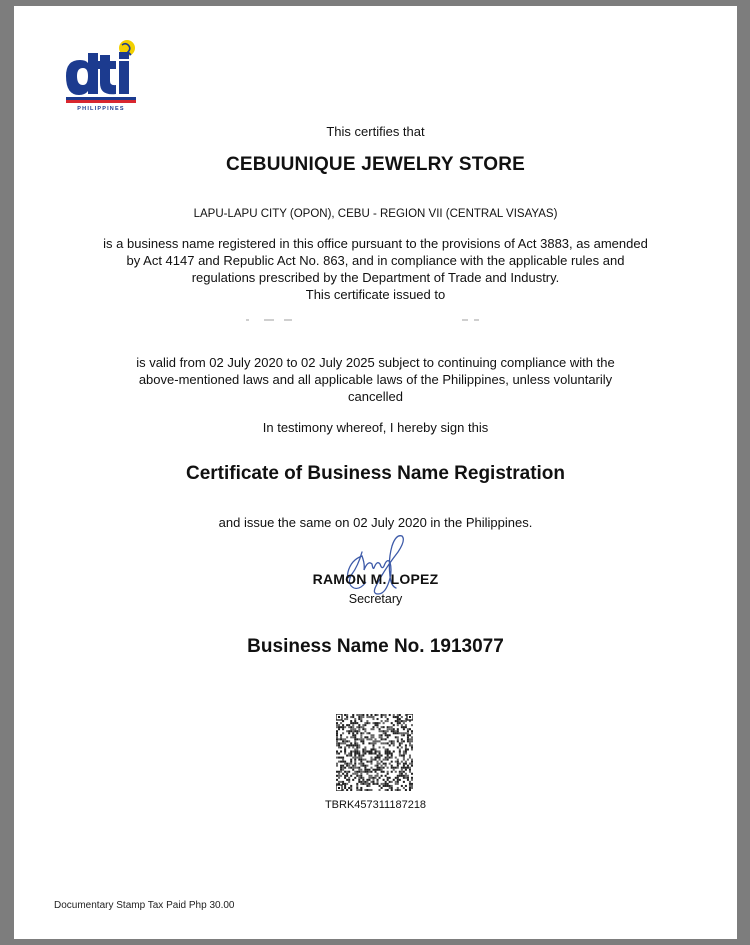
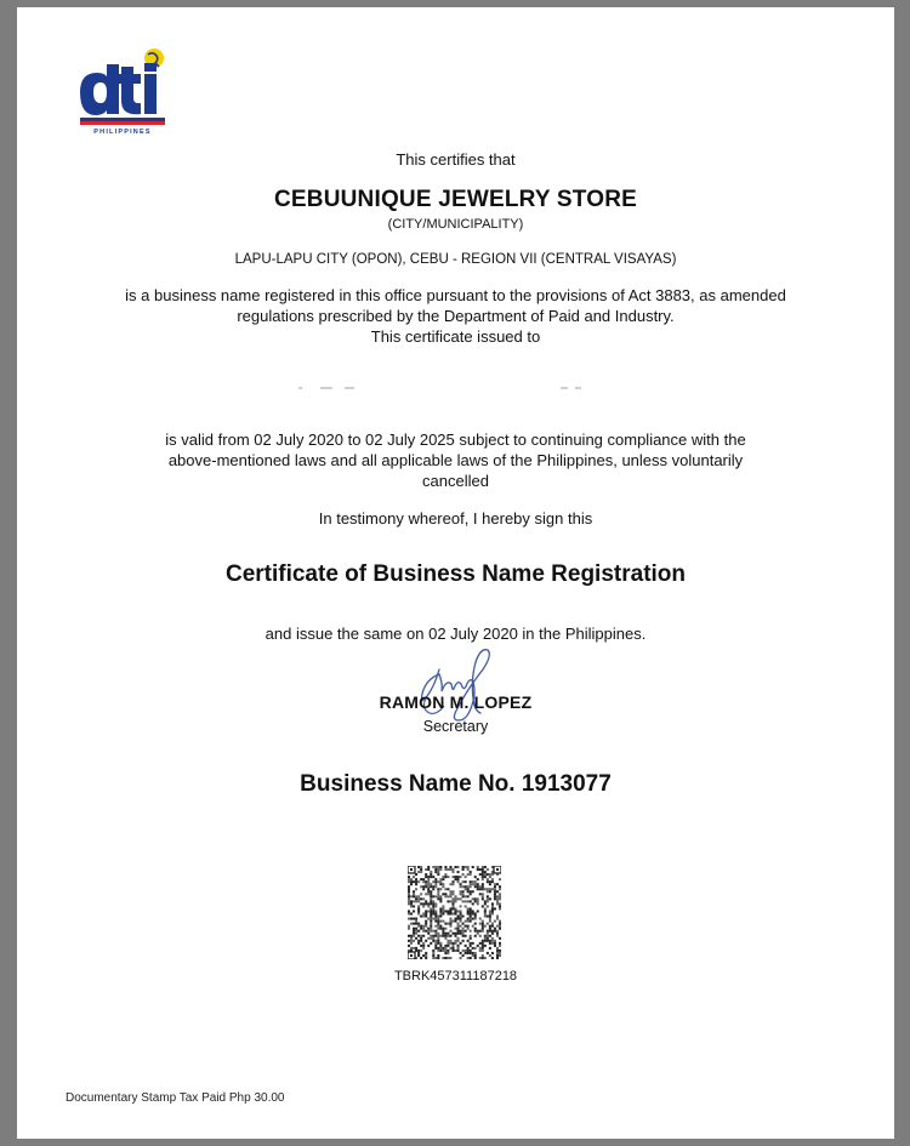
  This certifies that
  CEBUUNIQUE JEWELRY STORE
+ (CITY/MUNICIPALITY)
  LAPU-LAPU CITY (OPON), CEBU - REGION VII (CENTRAL VISAYAS)
  is a business name registered in this office pursuant to the provisions of Act 3883, as amended
- by Act 4147 and Republic Act No. 863, and in compliance with the applicable rules and
- regulations prescribed by the Department of Trade and Industry.
+ regulations prescribed by the Department of Paid and Industry.
  This certificate issued to
  is valid from 02 July 2020 to 02 July 2025 subject to continuing compliance with the
  above-mentioned laws and all applicable laws of the Philippines, unless voluntarily
  cancelled
  In testimony whereof, I hereby sign this
  Certificate of Business Name Registration
  and issue the same on 02 July 2020 in the Philippines.
  RAMON M. LOPEZ
  Secretary
  Business Name No. 1913077
  TBRK457311187218
  Documentary Stamp Tax Paid Php 30.00
